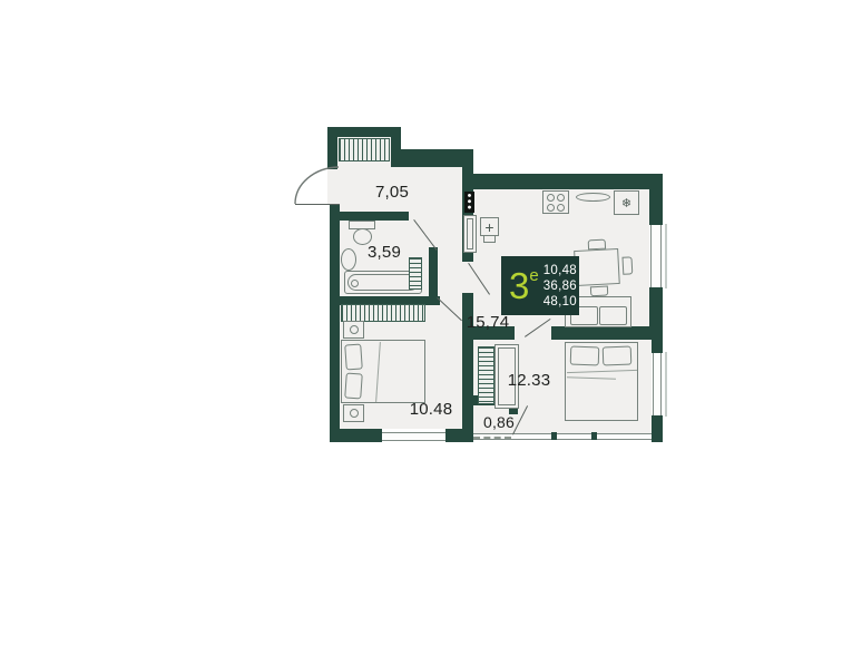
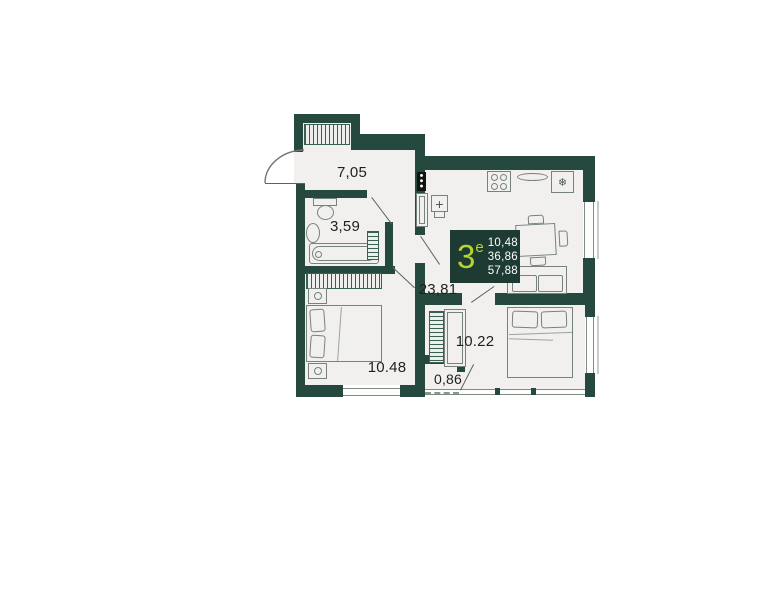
  +
  ❄
  7,05
  3,59
- 15,74
+ 23,81
  10.48
  0,86
- 12.33
+ 10.22
  3
  е
  10,48
  36,86
- 48,10
+ 57,88
